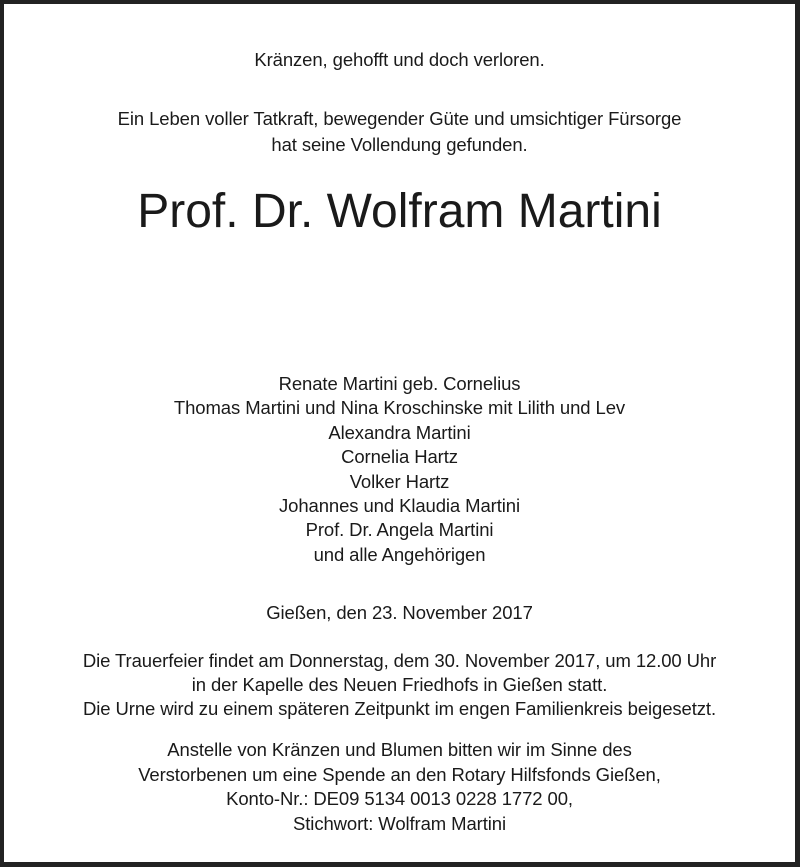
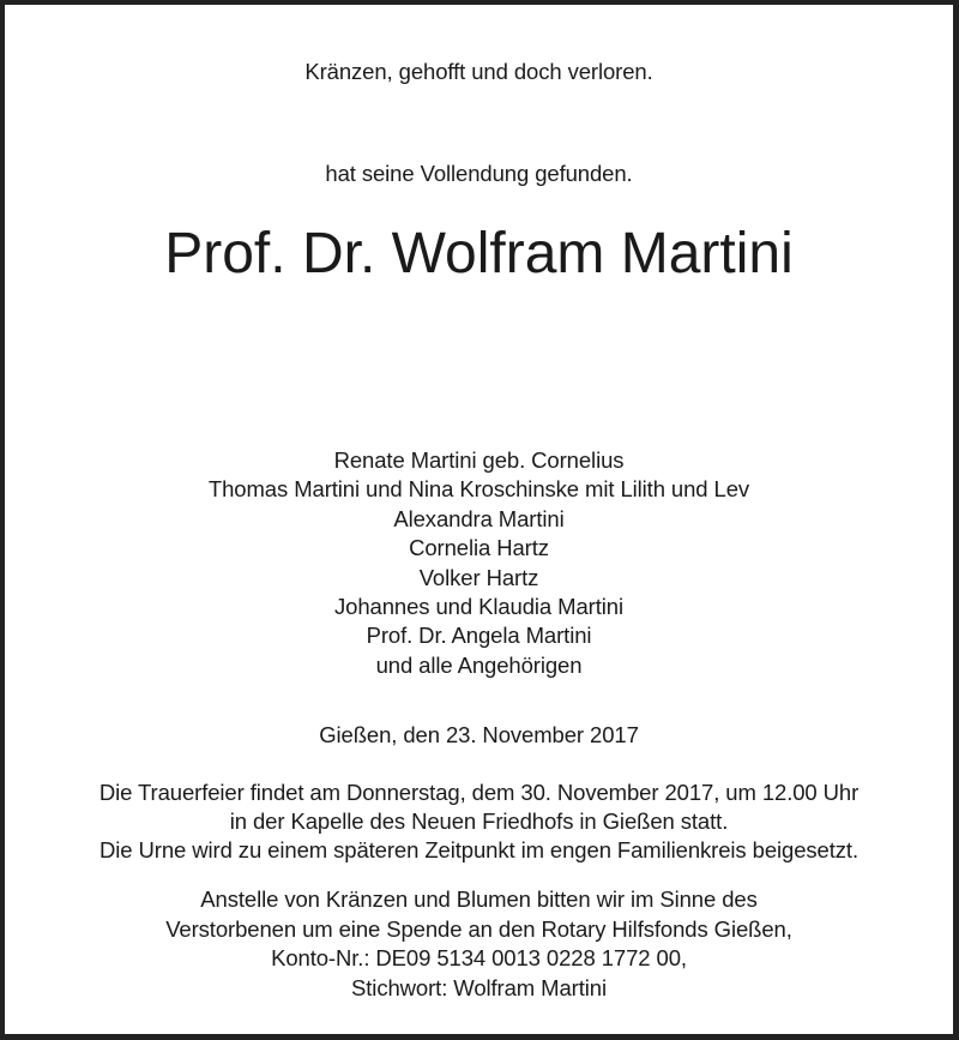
  Kränzen, gehofft und doch verloren.
- Ein Leben voller Tatkraft, bewegender Güte und umsichtiger Fürsorge
  hat seine Vollendung gefunden.
  Prof. Dr. Wolfram Martini
  Renate Martini geb. Cornelius
  Thomas Martini und Nina Kroschinske mit Lilith und Lev
  Alexandra Martini
  Cornelia Hartz
  Volker Hartz
  Johannes und Klaudia Martini
  Prof. Dr. Angela Martini
  und alle Angehörigen
  Gießen, den 23. November 2017
  Die Trauerfeier findet am Donnerstag, dem 30. November 2017, um 12.00 Uhr
  in der Kapelle des Neuen Friedhofs in Gießen statt.
  Die Urne wird zu einem späteren Zeitpunkt im engen Familienkreis beigesetzt.
  Anstelle von Kränzen und Blumen bitten wir im Sinne des
  Verstorbenen um eine Spende an den Rotary Hilfsfonds Gießen,
  Konto-Nr.: DE09 5134 0013 0228 1772 00,
  Stichwort: Wolfram Martini
